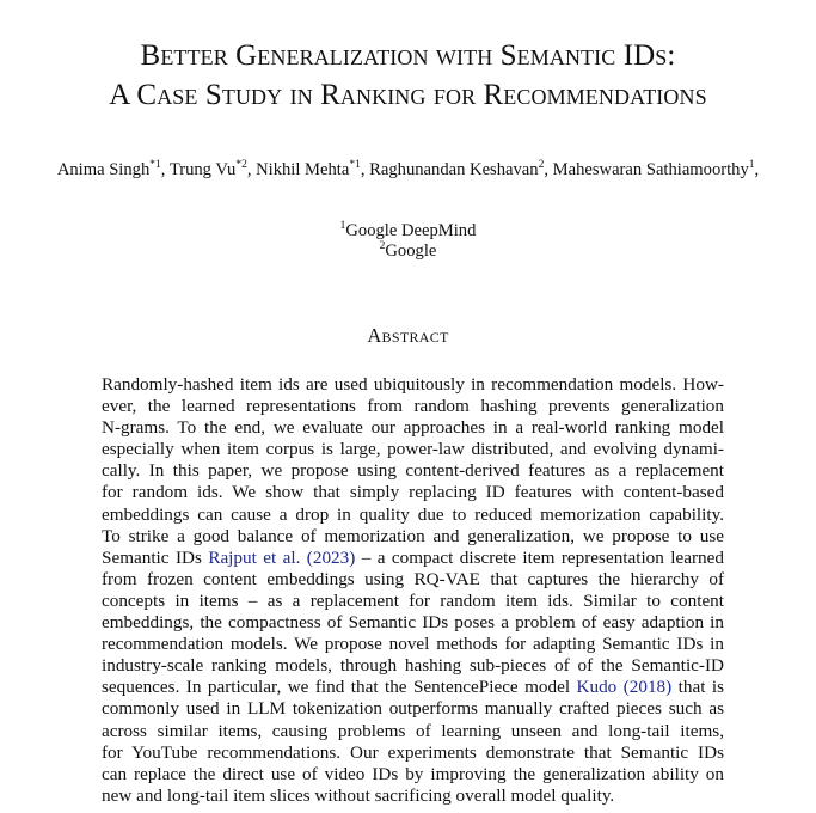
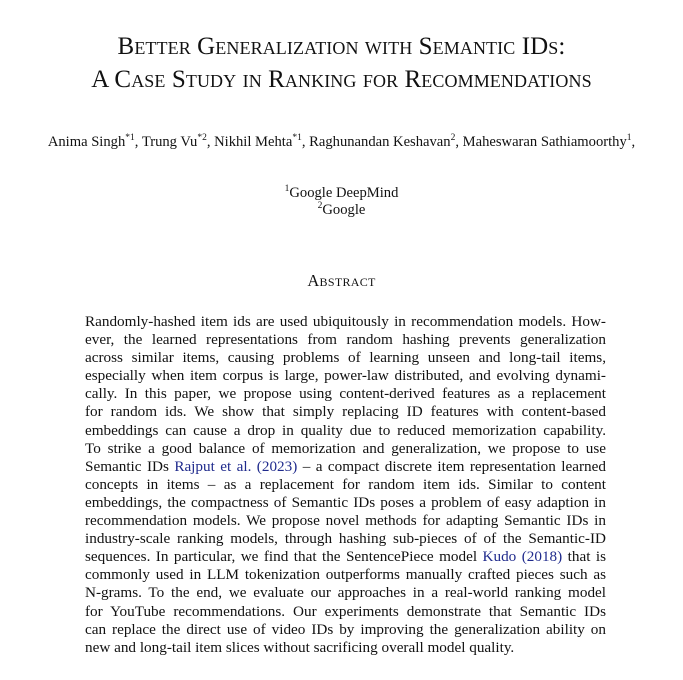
  Better Generalization with Semantic IDs:
  A Case Study in Ranking for Recommendations
  Anima Singh*1, Trung Vu*2, Nikhil Mehta*1, Raghunandan Keshavan2, Maheswaran Sathiamoorthy1,
  1Google DeepMind
  2Google
  Abstract
  Randomly-hashed item ids are used ubiquitously in recommendation models. How-
  ever, the learned representations from random hashing prevents generalization
- N-grams. To the end, we evaluate our approaches in a real-world ranking model
+ across similar items, causing problems of learning unseen and long-tail items,
  especially when item corpus is large, power-law distributed, and evolving dynami-
  cally. In this paper, we propose using content-derived features as a replacement
  for random ids. We show that simply replacing ID features with content-based
  embeddings can cause a drop in quality due to reduced memorization capability.
  To strike a good balance of memorization and generalization, we propose to use
  Semantic IDs Rajput et al. (2023) – a compact discrete item representation learned
- from frozen content embeddings using RQ-VAE that captures the hierarchy of
  concepts in items – as a replacement for random item ids. Similar to content
  embeddings, the compactness of Semantic IDs poses a problem of easy adaption in
  recommendation models. We propose novel methods for adapting Semantic IDs in
  industry-scale ranking models, through hashing sub-pieces of of the Semantic-ID
  sequences. In particular, we find that the SentencePiece model Kudo (2018) that is
  commonly used in LLM tokenization outperforms manually crafted pieces such as
- across similar items, causing problems of learning unseen and long-tail items,
+ N-grams. To the end, we evaluate our approaches in a real-world ranking model
  for YouTube recommendations. Our experiments demonstrate that Semantic IDs
  can replace the direct use of video IDs by improving the generalization ability on
  new and long-tail item slices without sacrificing overall model quality.
